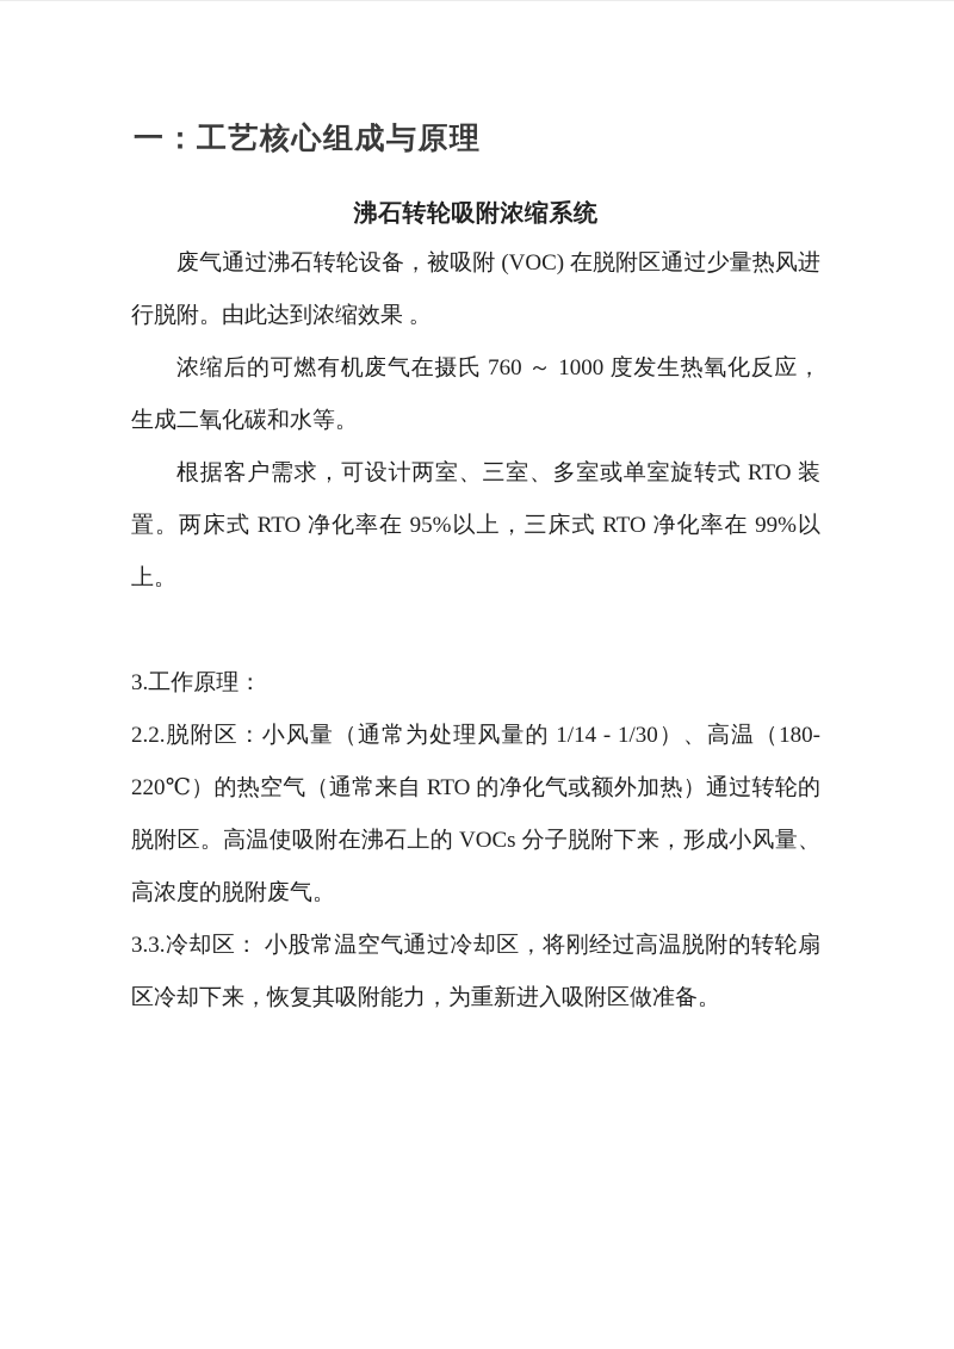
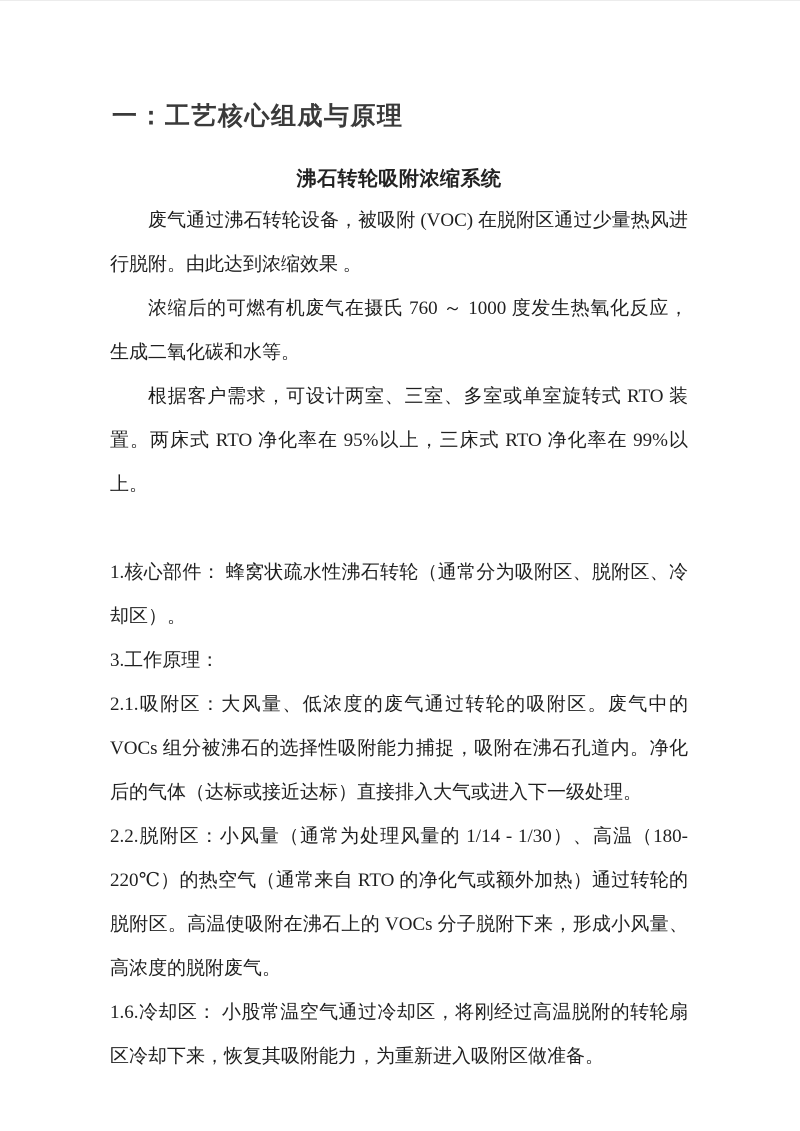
  一：工艺核心组成与原理
  沸石转轮吸附浓缩系统
  废气通过沸石转轮设备，被吸附 (VOC) 在脱附区通过少量热风进行脱附。由此达到浓缩效果 。
  浓缩后的可燃有机废气在摄氏 760 ～ 1000 度发生热氧化反应，生成二氧化碳和水等。
  根据客户需求，可设计两室、三室、多室或单室旋转式 RTO 装置。两床式 RTO 净化率在 95%以上，三床式 RTO 净化率在 99%以上。
+ 1.核心部件： 蜂窝状疏水性沸石转轮（通常分为吸附区、脱附区、冷却区）。
  3.工作原理：
+ 2.1.吸附区：大风量、低浓度的废气通过转轮的吸附区。废气中的 VOCs 组分被沸石的选择性吸附能力捕捉，吸附在沸石孔道内。净化后的气体（达标或接近达标）直接排入大气或进入下一级处理。
  2.2.脱附区：小风量（通常为处理风量的 1/14 - 1/30）、高温（180-220℃）的热空气（通常来自 RTO 的净化气或额外加热）通过转轮的脱附区。高温使吸附在沸石上的 VOCs 分子脱附下来，形成小风量、高浓度的脱附废气。
- 3.3.冷却区： 小股常温空气通过冷却区，将刚经过高温脱附的转轮扇区冷却下来，恢复其吸附能力，为重新进入吸附区做准备。
+ 1.6.冷却区： 小股常温空气通过冷却区，将刚经过高温脱附的转轮扇区冷却下来，恢复其吸附能力，为重新进入吸附区做准备。
